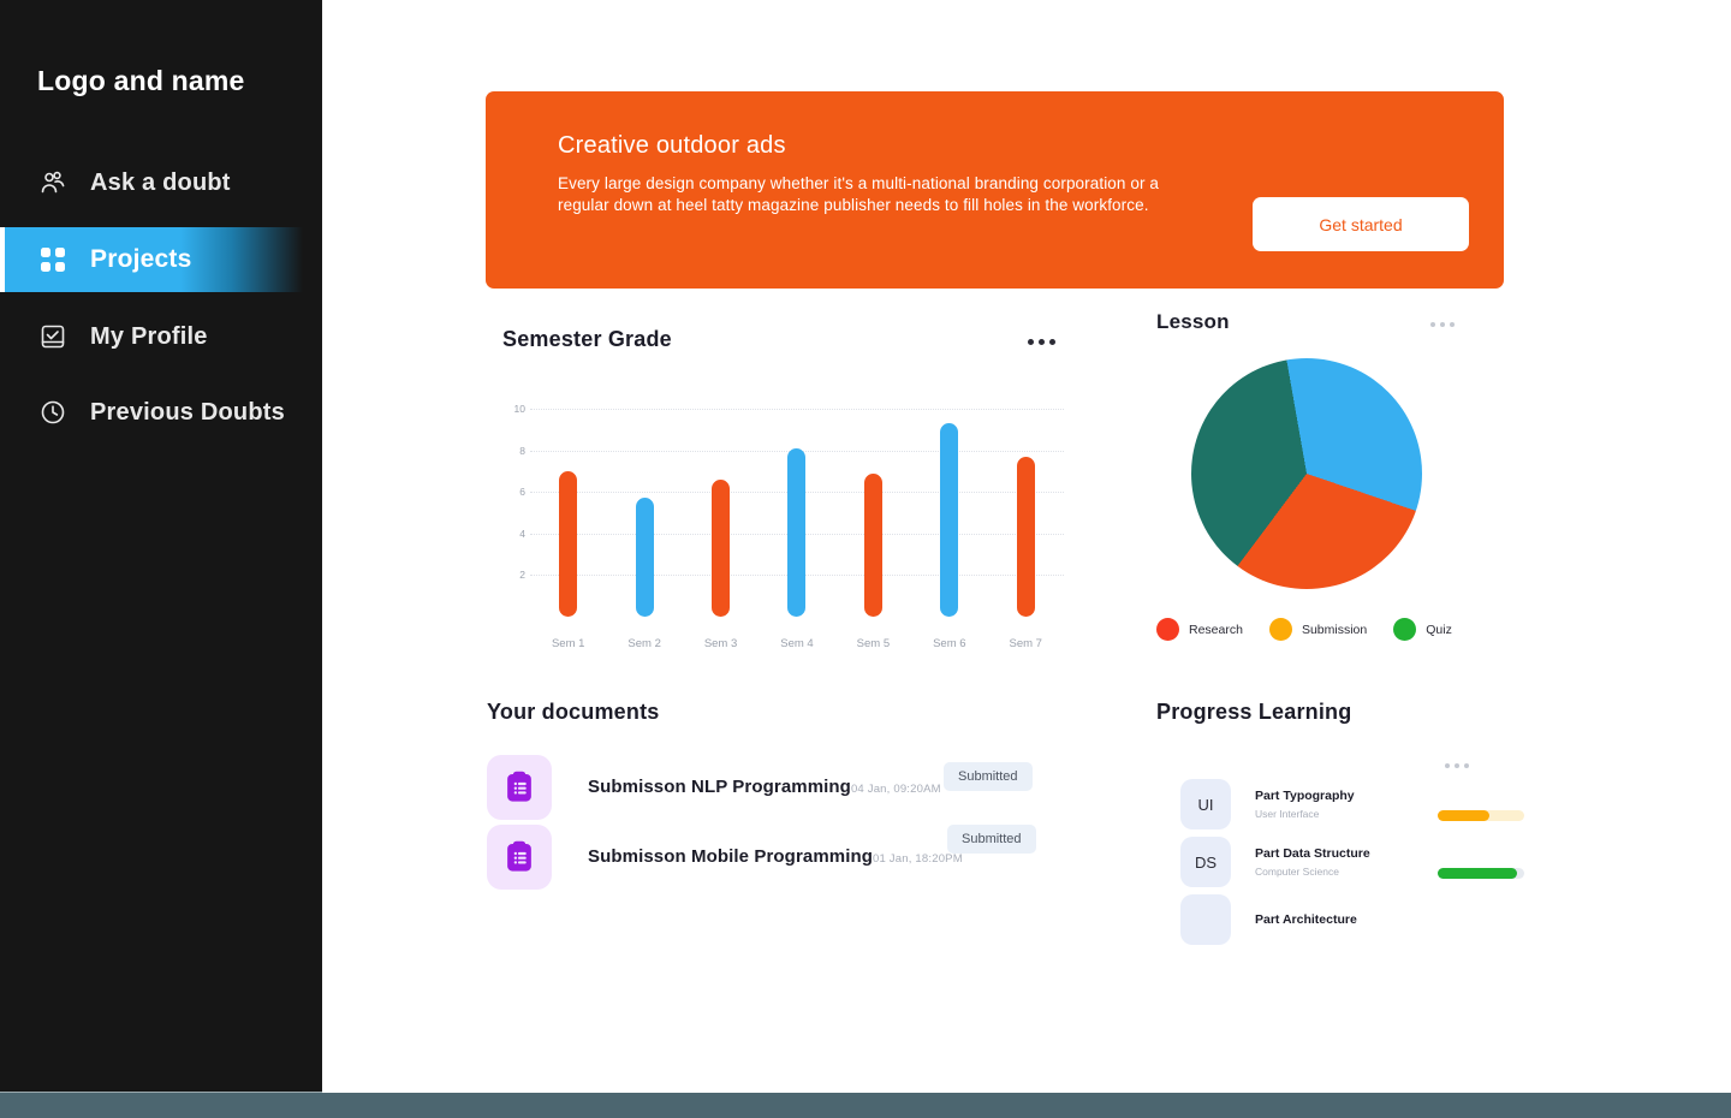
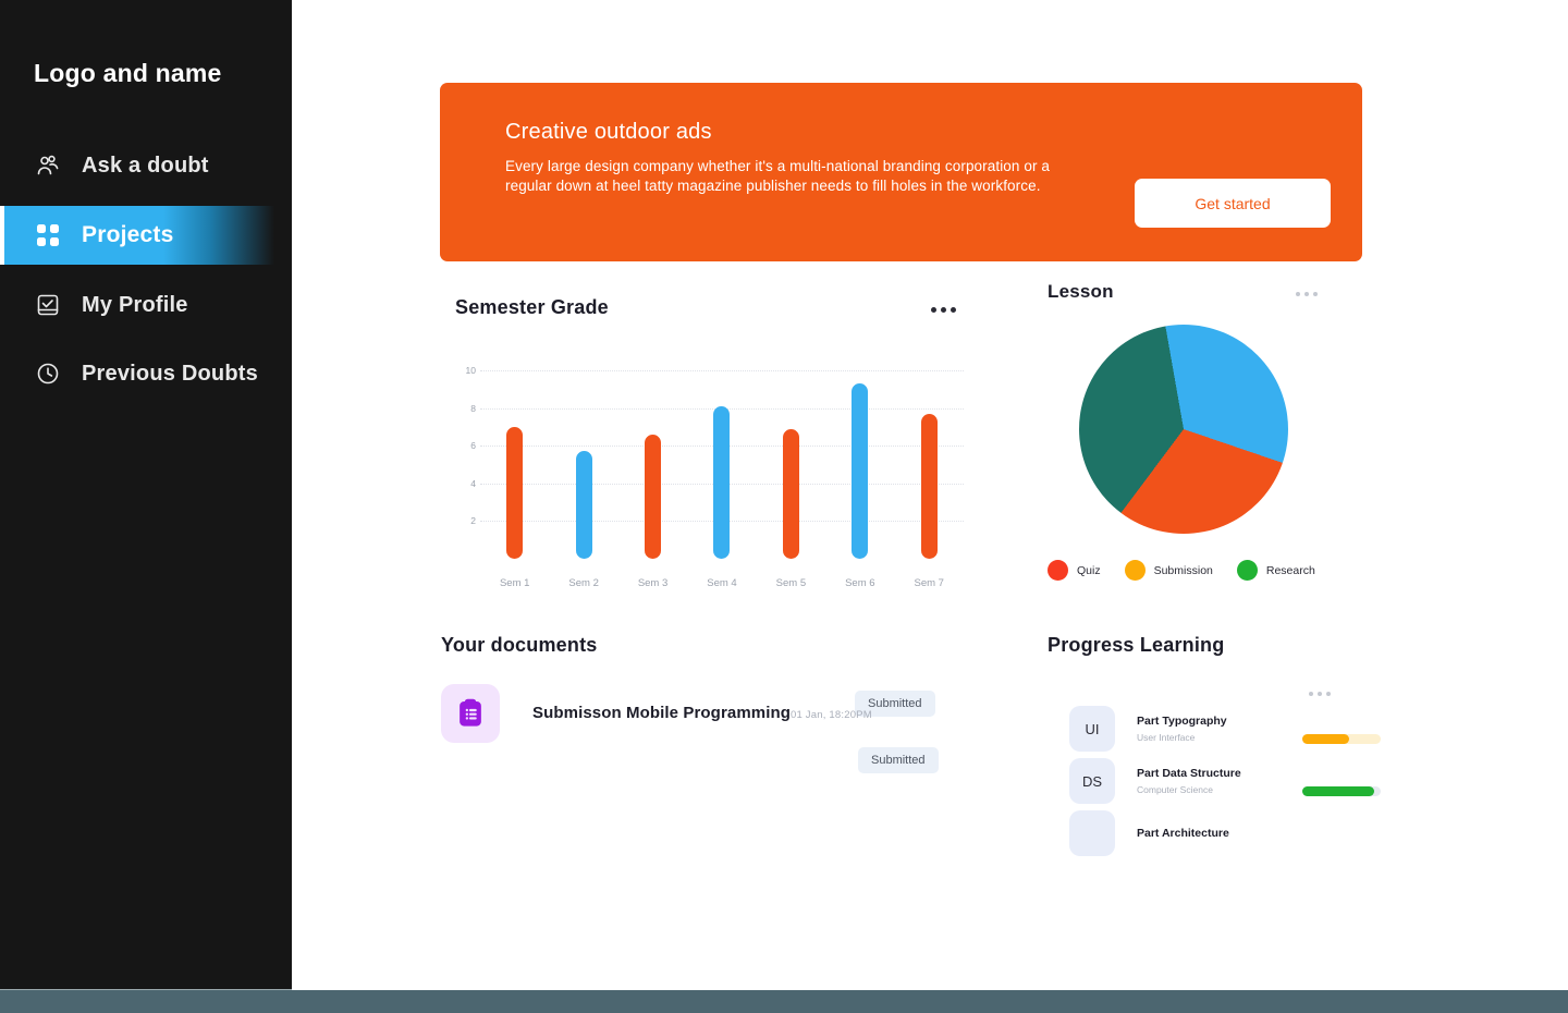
  Logo and name
  Ask a doubt
  Projects
  My Profile
  Previous Doubts
  Creative outdoor ads
  Every large design company whether it's a multi-national branding corporation or a regular down at heel tatty magazine publisher needs to fill holes in the workforce.
  Get started
  Semester Grade
  10
  8
  6
  4
  2
  Sem 1
  Sem 2
  Sem 3
  Sem 4
  Sem 5
  Sem 6
  Sem 7
  Lesson
- Research
+ Quiz
  Submission
- Quiz
+ Research
  Your documents
- Submisson NLP Programming04 Jan, 09:20AM
  Submitted
  Submisson Mobile Programming01 Jan, 18:20PM
  Submitted
  Progress Learning
  UI
  Part Typography
  User Interface
  DS
  Part Data Structure
  Computer Science
  Part Architecture
